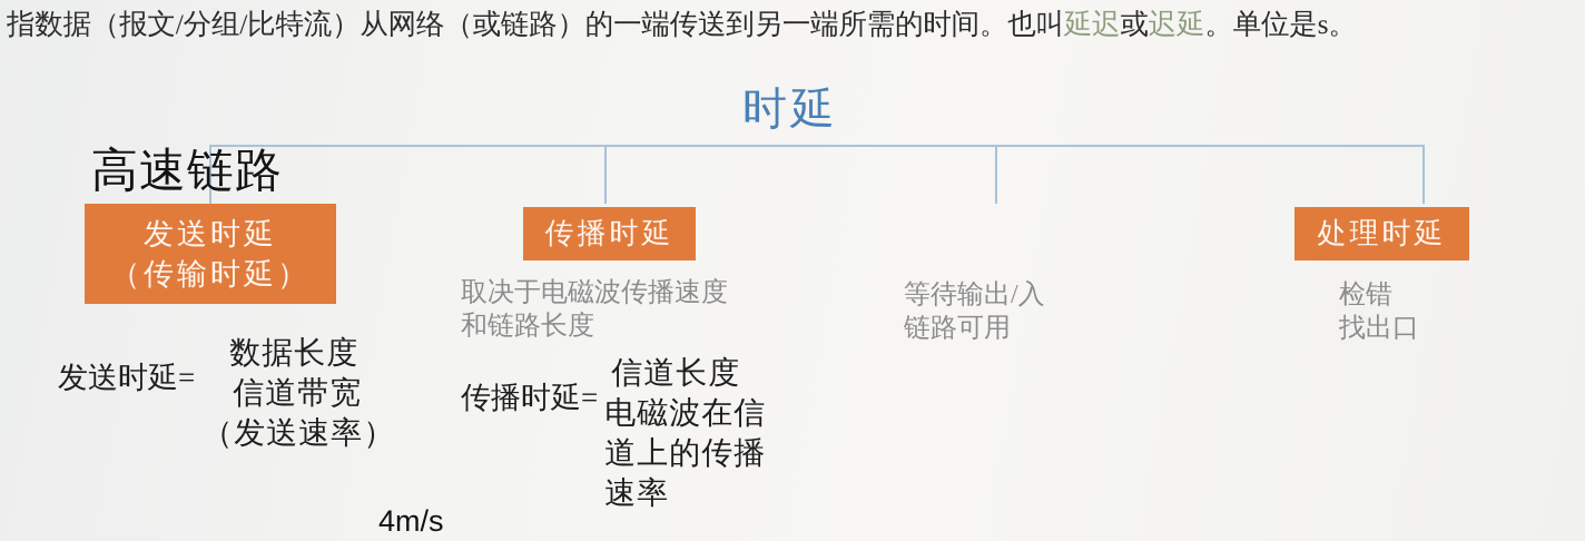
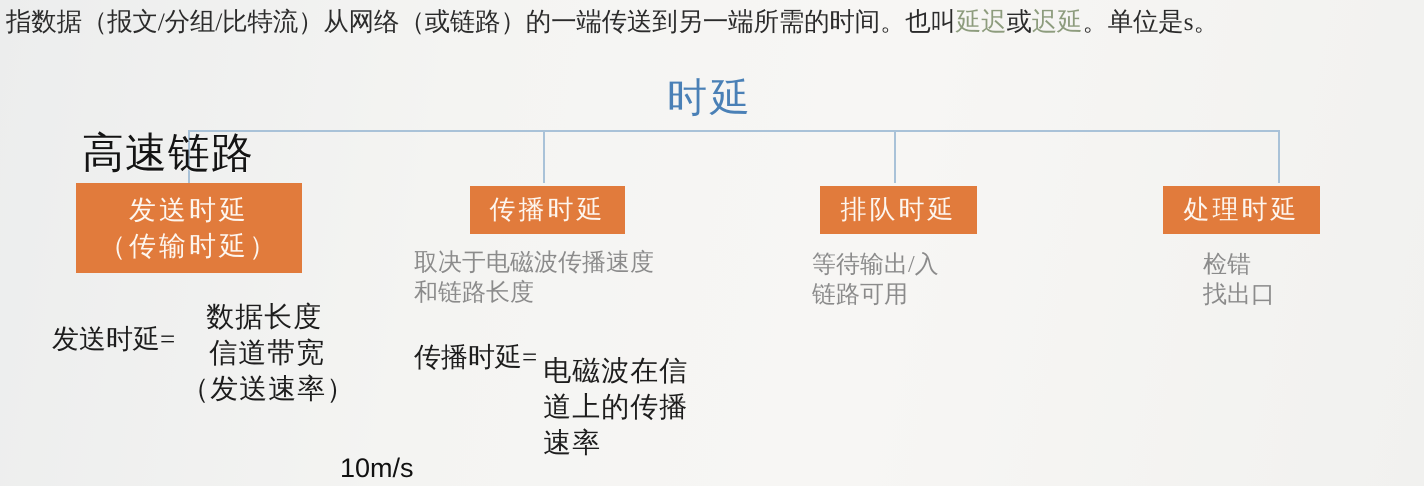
  指数据（报文/分组/比特流）从网络（或链路）的一端传送到另一端所需的时间。也叫延迟或迟延。单位是s。
  时延
  高速链路
  发送时延
  （传输时延）
  传播时延
+ 排队时延
  处理时延
  取决于电磁波传播速度
  和链路长度
  等待输出/入
  链路可用
  检错
  找出口
  发送时延=
  数据长度
  信道带宽
  （发送速率）
  传播时延=
- 信道长度
  电磁波在信
  道上的传播
  速率
- 4m/s
+ 10m/s
